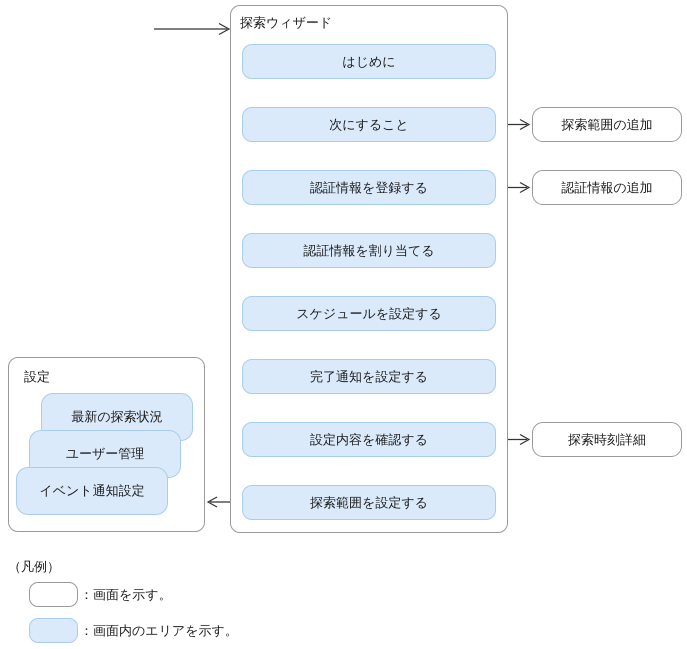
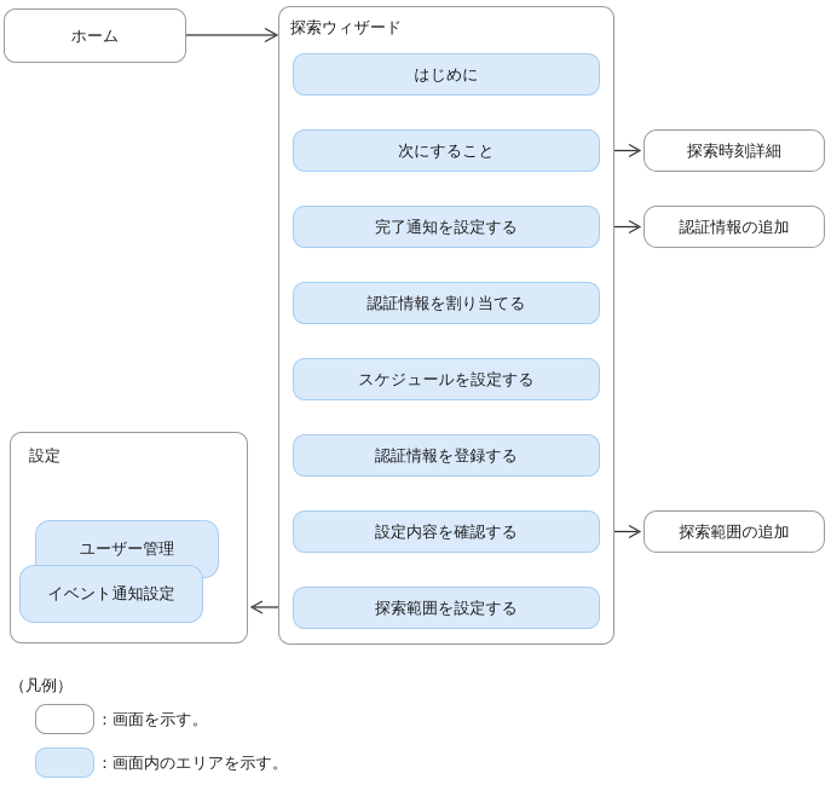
+ ホーム
  探索ウィザード
  はじめに
  次にすること
- 認証情報を登録する
+ 完了通知を設定する
  認証情報を割り当てる
  スケジュールを設定する
- 完了通知を設定する
+ 認証情報を登録する
  設定内容を確認する
  探索範囲を設定する
- 探索範囲の追加
+ 探索時刻詳細
  認証情報の追加
- 探索時刻詳細
+ 探索範囲の追加
  設定
- 最新の探索状況
  ユーザー管理
  イベント通知設定
  （凡例）
  ：画面を示す。
  ：画面内のエリアを示す。
